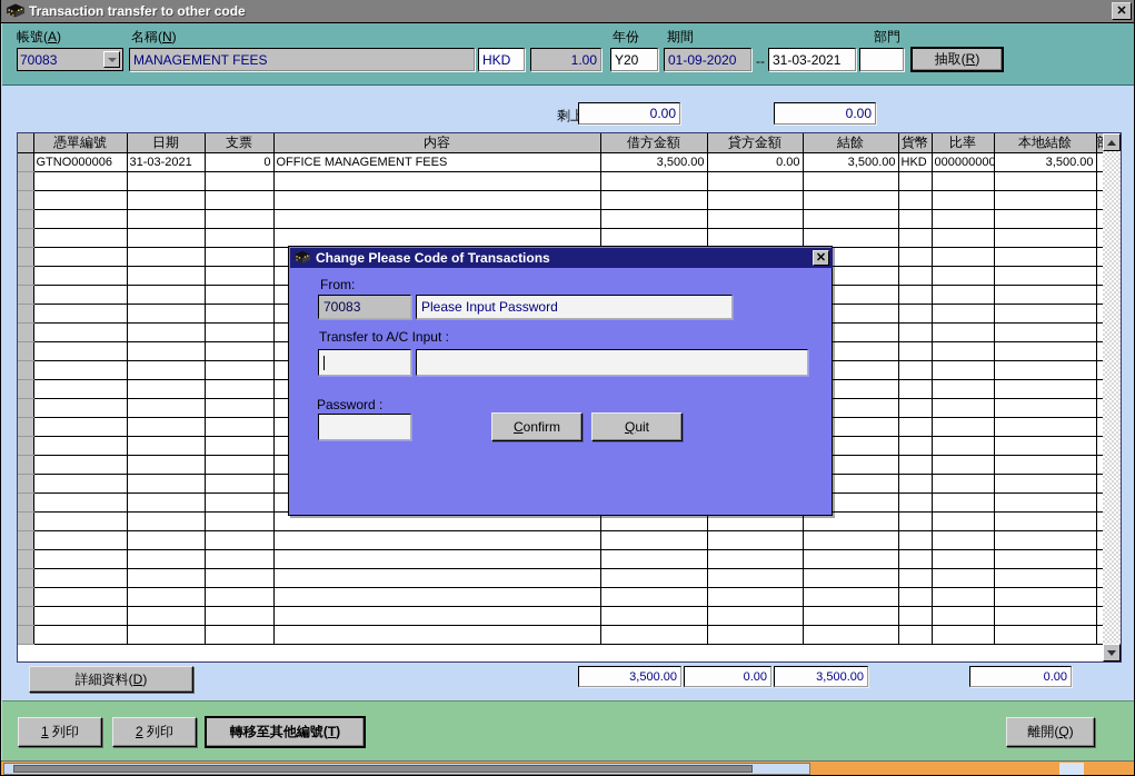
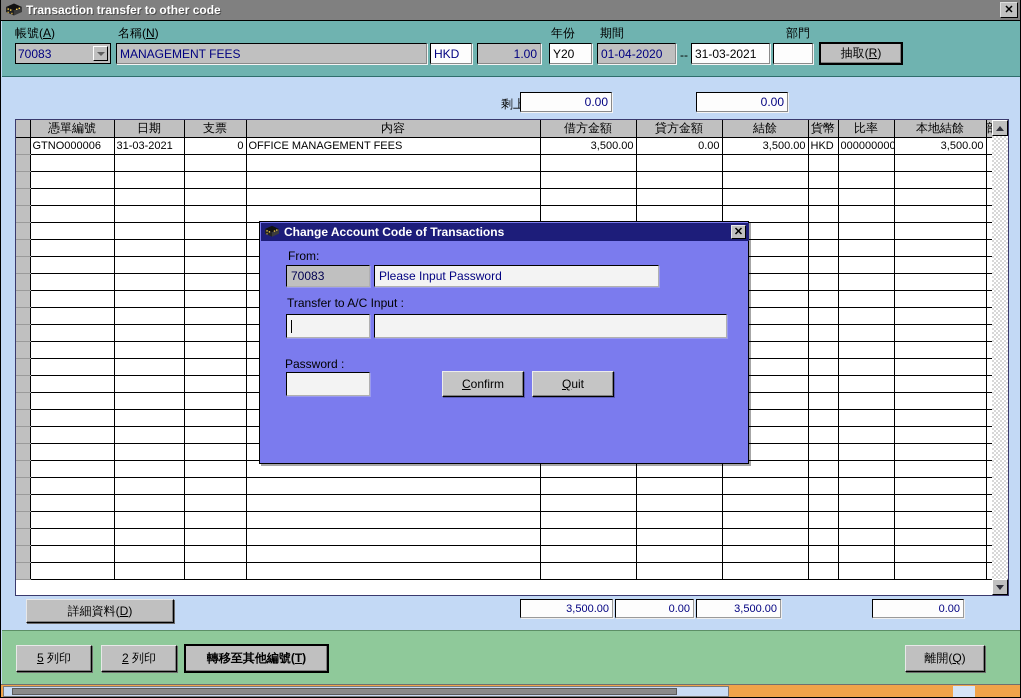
  Transaction transfer to other code
  ✕
  帳號(A)
  70083
  名稱(N)
  MANAGEMENT FEES
  HKD
  1.00
  年份
  Y20
  期間
- 01-09-2020
+ 01-04-2020
  --
  31-03-2021
  部門
  抽取(R)
  剩上
  0.00
  0.00
  	憑單編號	日期	支票	内容	借方金額	貸方金額	結餘	貨幣	比率	本地結餘
  	GTNO000006	31-03-2021	0	OFFICE MANAGEMENT FEES	3,500.00	0.00	3,500.00	HKD	000000000	3,500.00
  詳細資料(D)
  3,500.00
  0.00
  3,500.00
  0.00
- 1 列印
+ 5 列印
  2 列印
  轉移至其他編號(T)
  離開(Q)
- Change Please Code of Transactions
+ Change Account Code of Transactions
  ✕
  From:
  70083
  Please Input Password
  Transfer to A/C Input :
  Password :
  Confirm
  Quit
